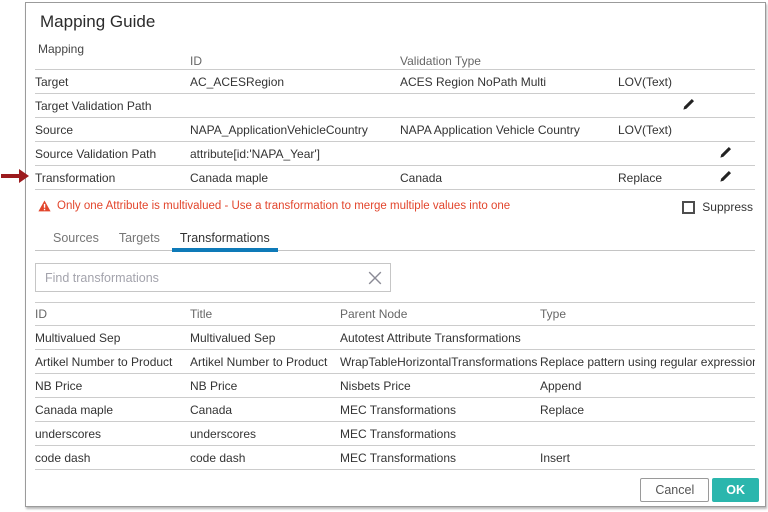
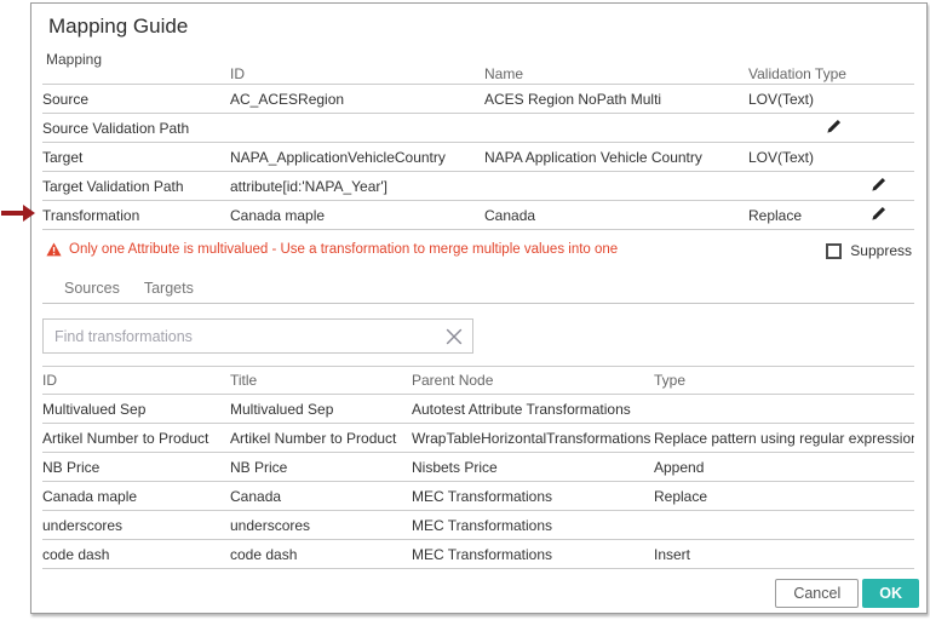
  Mapping Guide
  Mapping
  ID
+ Name
  Validation Type
- Target
+ Source
  AC_ACESRegion
  ACES Region NoPath Multi
  LOV(Text)
- Target Validation Path
+ Source Validation Path
- Source
+ Target
  NAPA_ApplicationVehicleCountry
  NAPA Application Vehicle Country
  LOV(Text)
- Source Validation Path
+ Target Validation Path
  attribute[id:'NAPA_Year']
  Transformation
  Canada maple
  Canada
  Replace
  Only one Attribute is multivalued - Use a transformation to merge multiple values into one
  Suppress
  Sources
  Targets
- Transformations
  Find transformations
  ID
  Title
  Parent Node
  Type
  Multivalued Sep
  Multivalued Sep
  Autotest Attribute Transformations
  Artikel Number to Product
  Artikel Number to Product
  WrapTableHorizontalTransformations
  Replace pattern using regular expressio
  NB Price
  NB Price
  Nisbets Price
  Append
  Canada maple
  Canada
  MEC Transformations
  Replace
  underscores
  underscores
  MEC Transformations
  code dash
  code dash
  MEC Transformations
  Insert
  Cancel
  OK
